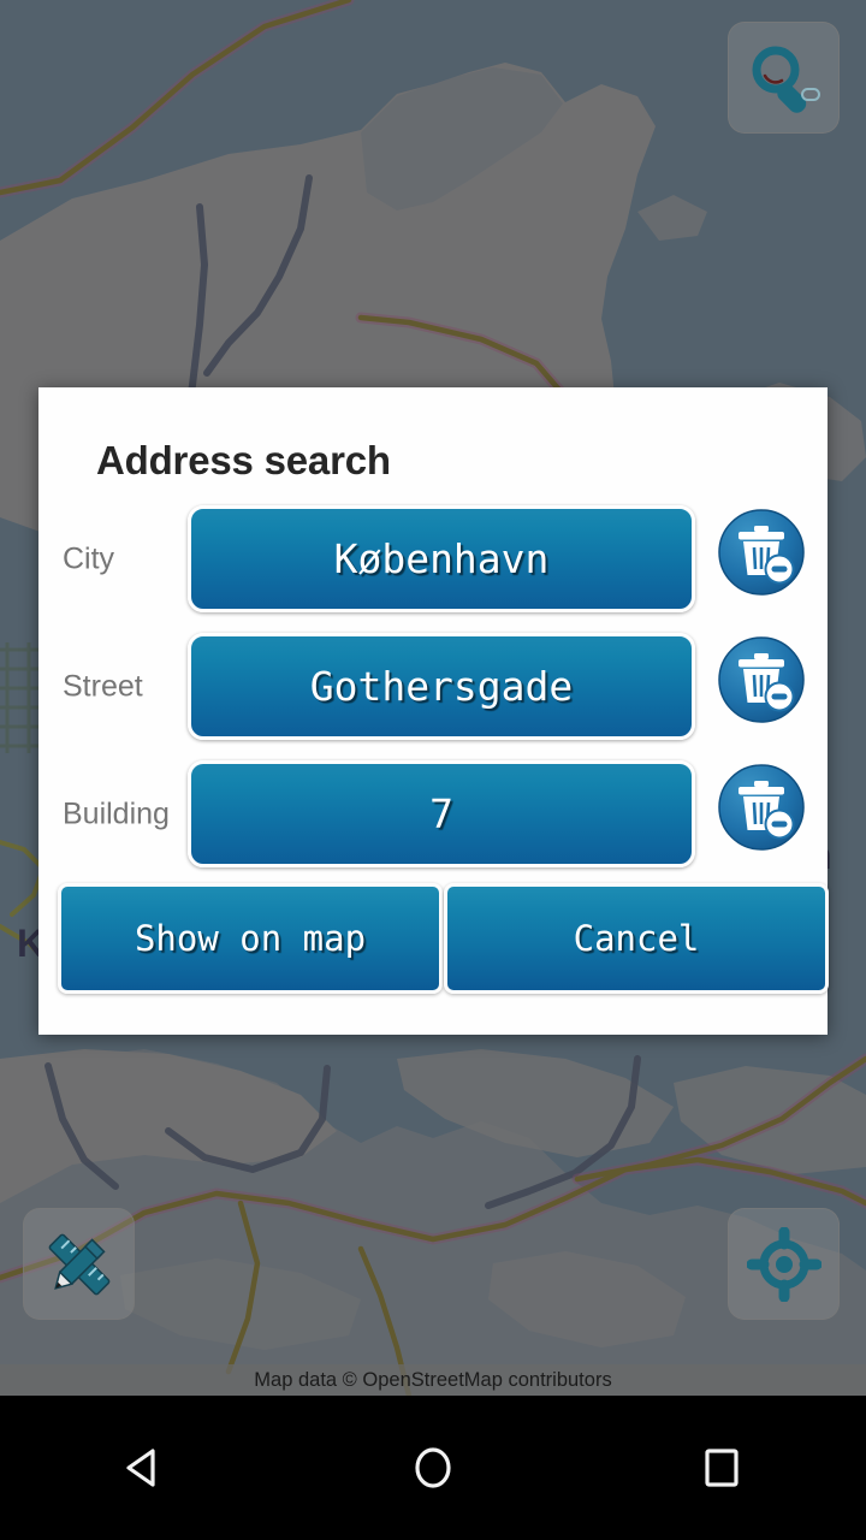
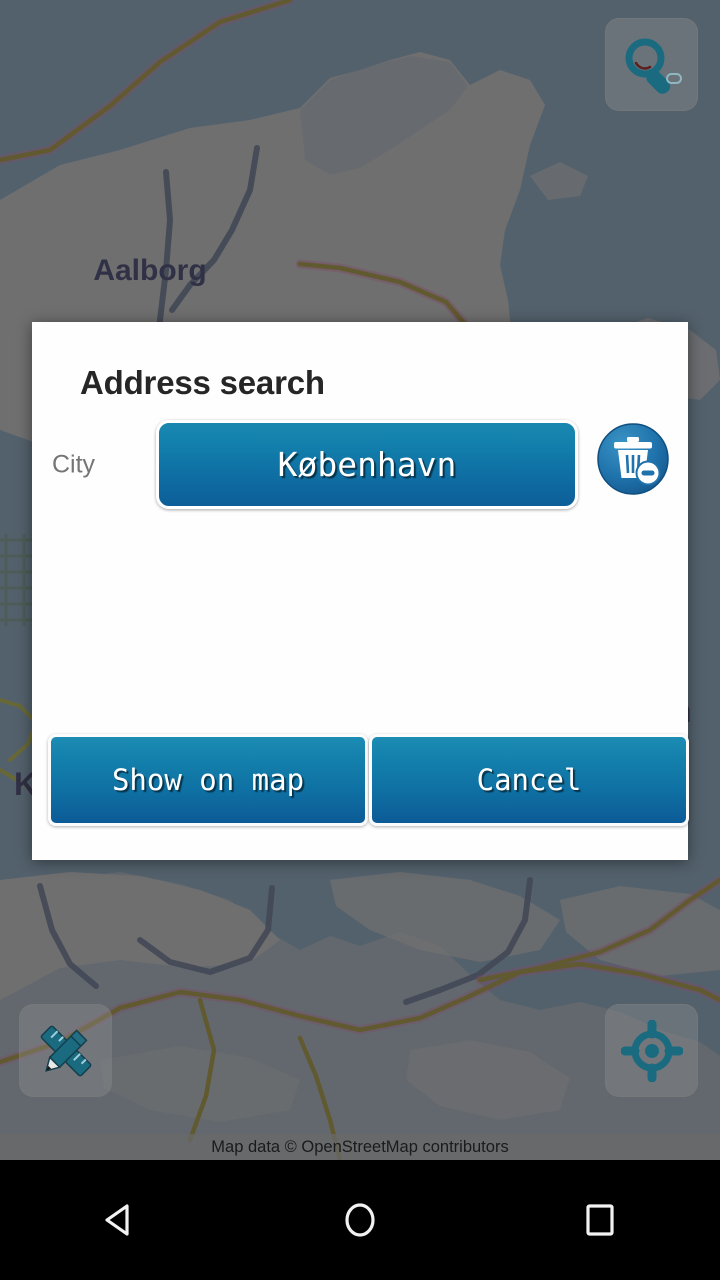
+ Aalborg
  K
  Map data © OpenStreetMap contributors
  Address search
  City
  København
- Street
- Gothersgade
- Building
- 7
  Show on map
  Cancel
